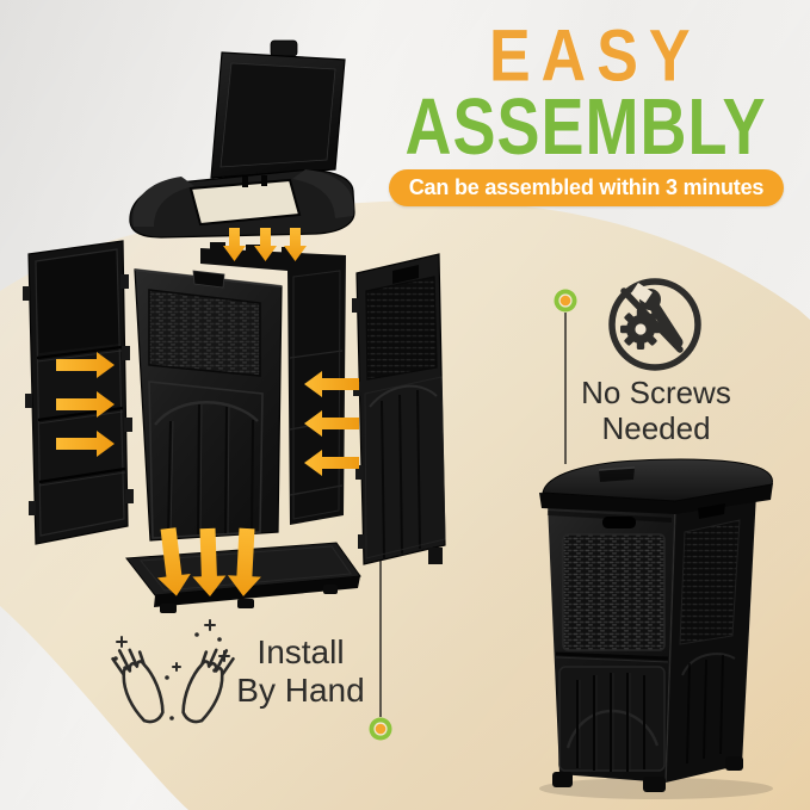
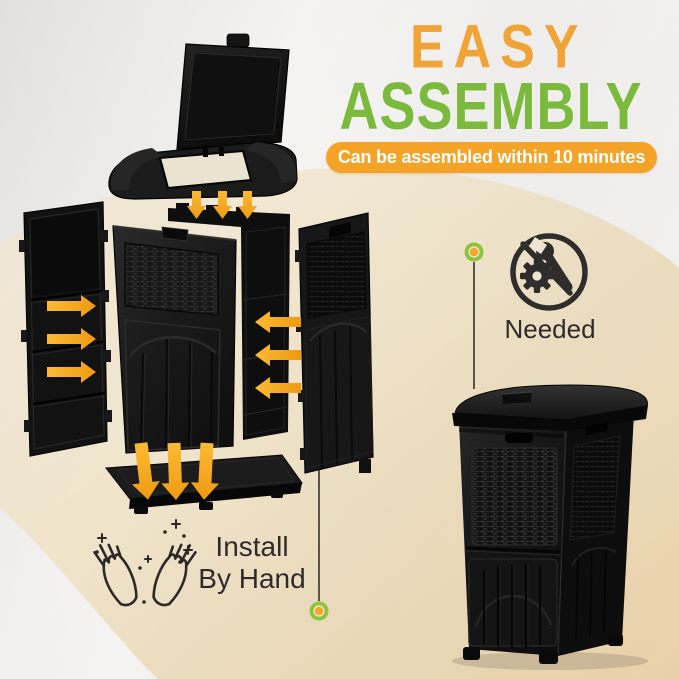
  EASY
  ASSEMBLY
- Can be assembled within 3 minutes
+ Can be assembled within 10 minutes
- No Screws
  Needed
  Install
  By Hand
